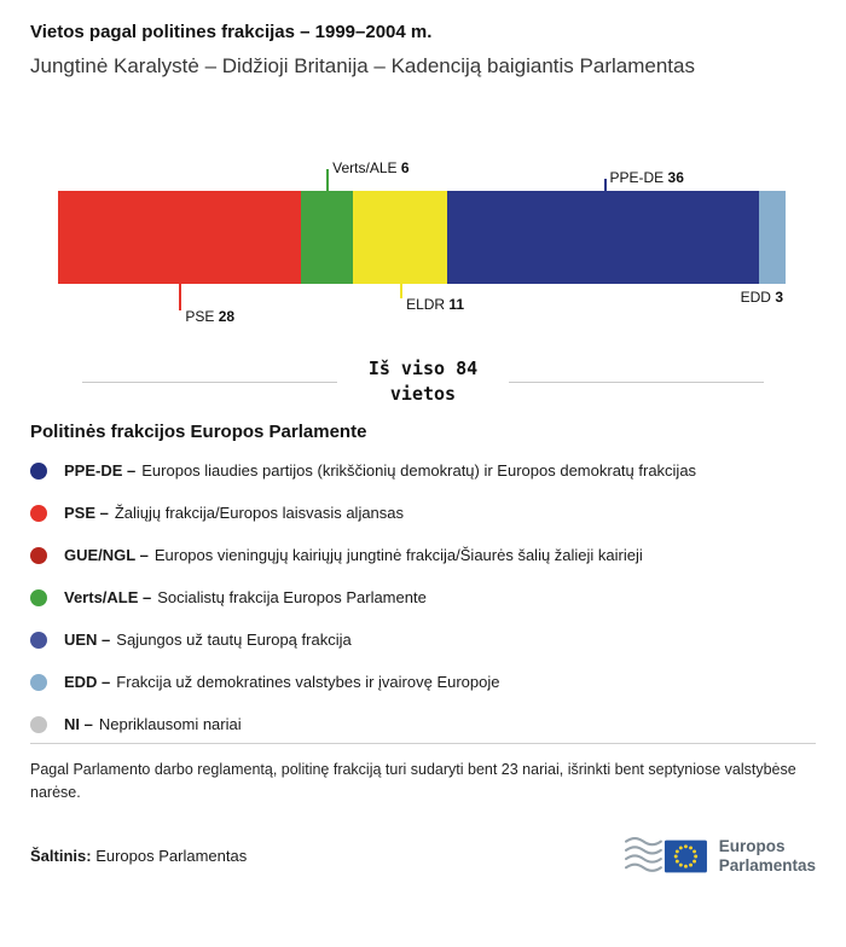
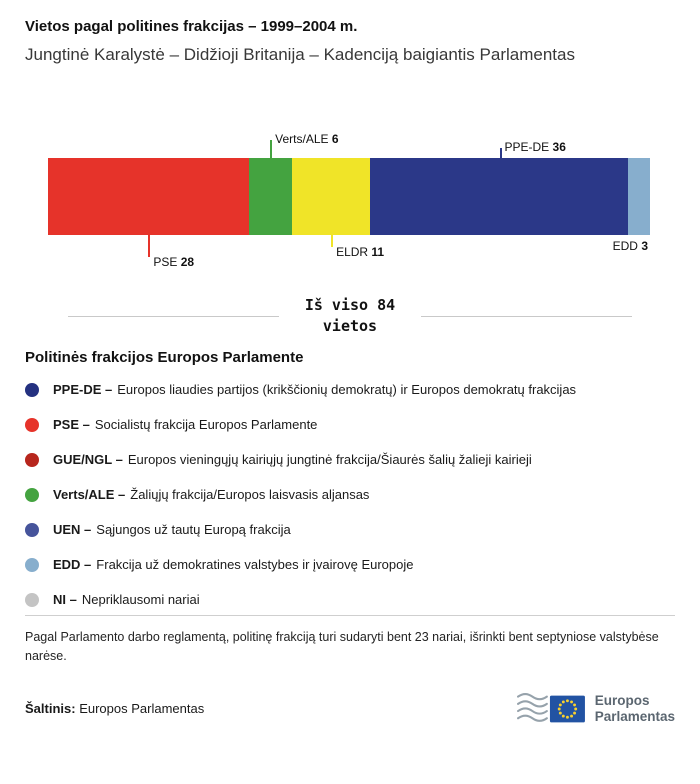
  Vietos pagal politines frakcijas – 1999–2004 m.
  Jungtinė Karalystė – Didžioji Britanija – Kadenciją baigiantis Parlamentas
  PSE 28
  Verts/ALE 6
  ELDR 11
  PPE-DE 36
  EDD 3
  Iš viso 84
  vietos
  Politinės frakcijos Europos Parlamente
  PPE-DE – Europos liaudies partijos (krikščionių demokratų) ir Europos demokratų frakcijas
- PSE – Žaliųjų frakcija/Europos laisvasis aljansas
+ PSE – Socialistų frakcija Europos Parlamente
  GUE/NGL – Europos vieningųjų kairiųjų jungtinė frakcija/Šiaurės šalių žalieji kairieji
- Verts/ALE – Socialistų frakcija Europos Parlamente
+ Verts/ALE – Žaliųjų frakcija/Europos laisvasis aljansas
  UEN – Sąjungos už tautų Europą frakcija
  EDD – Frakcija už demokratines valstybes ir įvairovę Europoje
  NI – Nepriklausomi nariai
  Pagal Parlamento darbo reglamentą, politinę frakciją turi sudaryti bent 23 nariai, išrinkti bent septyniose valstybėse narėse.
  Šaltinis: Europos Parlamentas
  Europos
  Parlamentas
